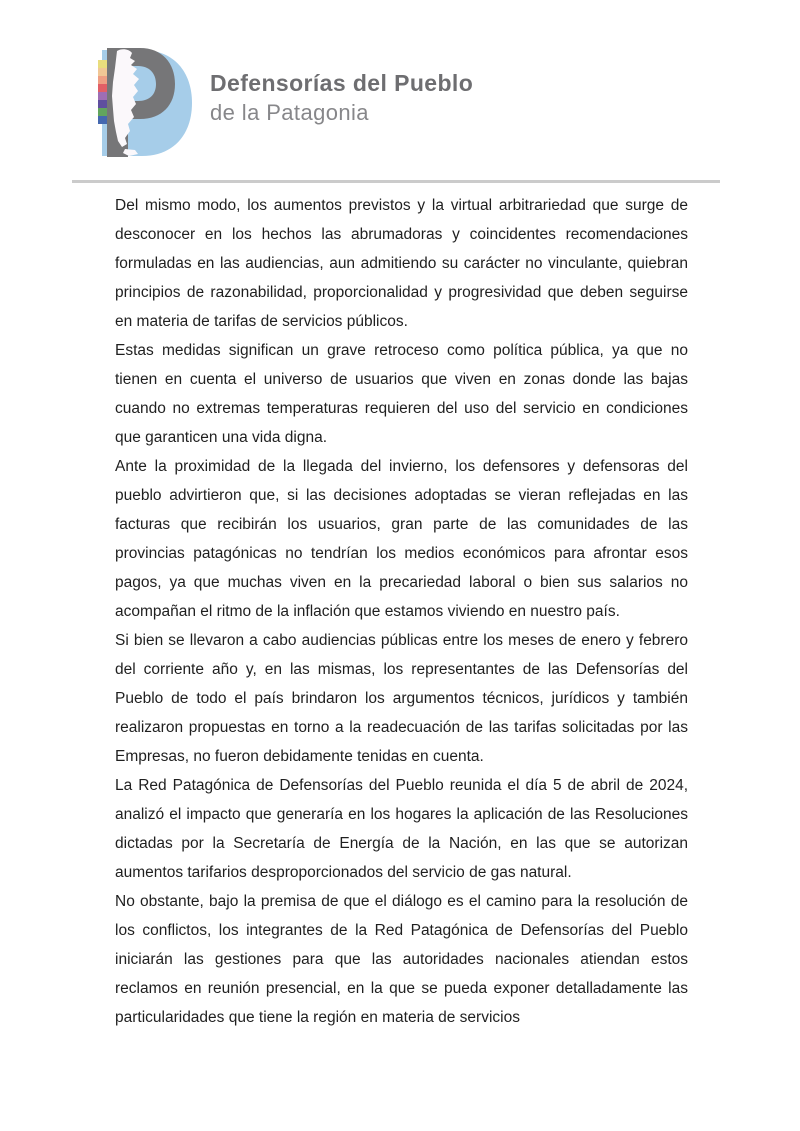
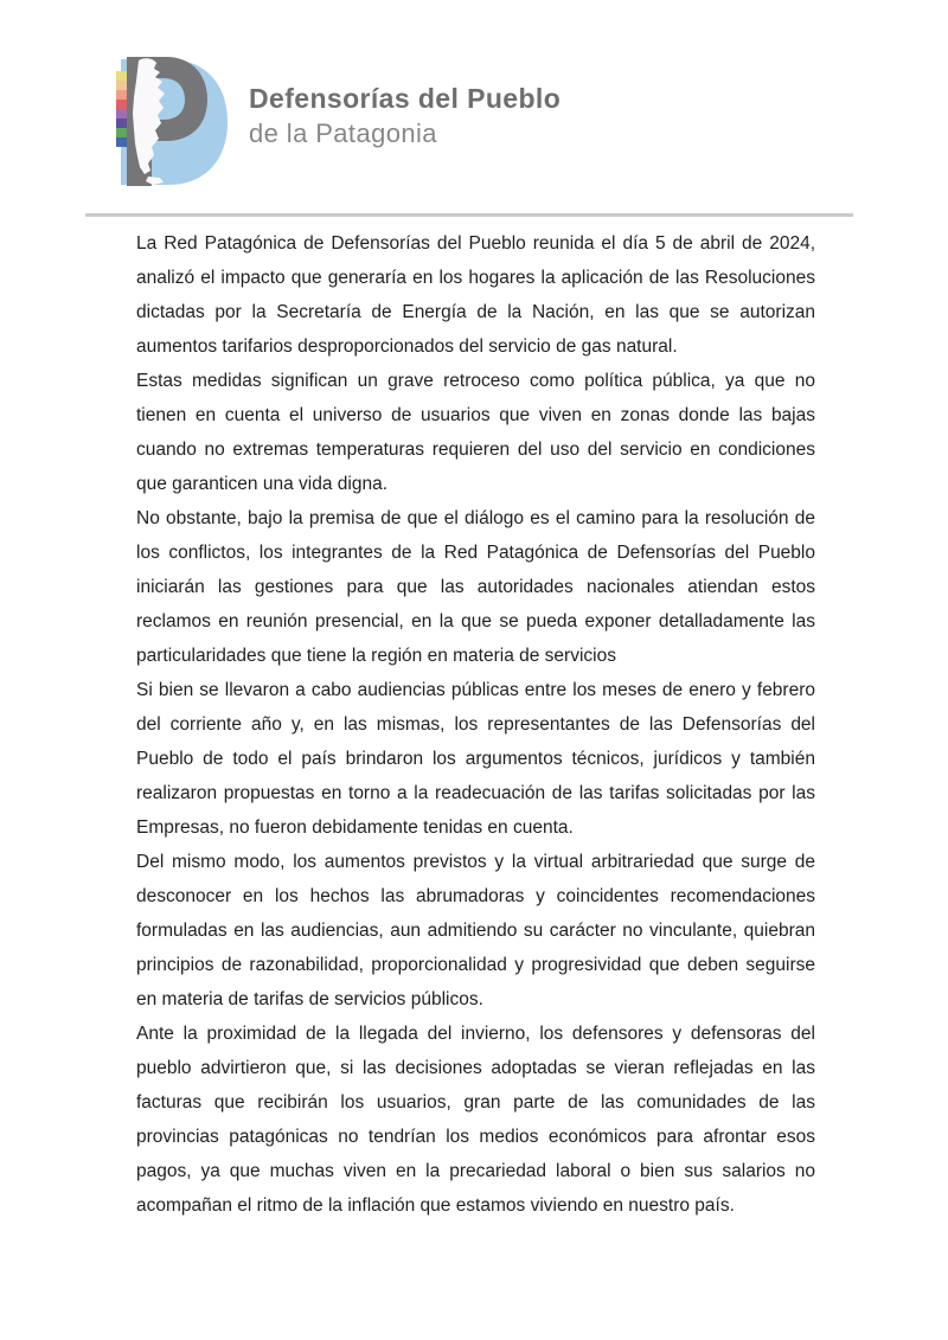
  Defensorías del Pueblo
  de la Patagonia
- Del mismo modo, los aumentos previstos y la virtual arbitrariedad que surge de desconocer en los hechos las abrumadoras y coincidentes recomendaciones formuladas en las audiencias, aun admitiendo su carácter no vinculante, quiebran principios de razonabilidad, proporcionalidad y progresividad que deben seguirse en materia de tarifas de servicios públicos.
+ La Red Patagónica de Defensorías del Pueblo reunida el día 5 de abril de 2024, analizó el impacto que generaría en los hogares la aplicación de las Resoluciones dictadas por la Secretaría de Energía de la Nación, en las que se autorizan aumentos tarifarios desproporcionados del servicio de gas natural.
  Estas medidas significan un grave retroceso como política pública, ya que no tienen en cuenta el universo de usuarios que viven en zonas donde las bajas cuando no extremas temperaturas requieren del uso del servicio en condiciones que garanticen una vida digna.
- Ante la proximidad de la llegada del invierno, los defensores y defensoras del pueblo advirtieron que, si las decisiones adoptadas se vieran reflejadas en las facturas que recibirán los usuarios, gran parte de las comunidades de las provincias patagónicas no tendrían los medios económicos para afrontar esos pagos, ya que muchas viven en la precariedad laboral o bien sus salarios no acompañan el ritmo de la inflación que estamos viviendo en nuestro país.
+ No obstante, bajo la premisa de que el diálogo es el camino para la resolución de los conflictos, los integrantes de la Red Patagónica de Defensorías del Pueblo iniciarán las gestiones para que las autoridades nacionales atiendan estos reclamos en reunión presencial, en la que se pueda exponer detalladamente las particularidades que tiene la región en materia de servicios
  Si bien se llevaron a cabo audiencias públicas entre los meses de enero y febrero del corriente año y, en las mismas, los representantes de las Defensorías del Pueblo de todo el país brindaron los argumentos técnicos, jurídicos y también realizaron propuestas en torno a la readecuación de las tarifas solicitadas por las Empresas, no fueron debidamente tenidas en cuenta.
- La Red Patagónica de Defensorías del Pueblo reunida el día 5 de abril de 2024, analizó el impacto que generaría en los hogares la aplicación de las Resoluciones dictadas por la Secretaría de Energía de la Nación, en las que se autorizan aumentos tarifarios desproporcionados del servicio de gas natural.
+ Del mismo modo, los aumentos previstos y la virtual arbitrariedad que surge de desconocer en los hechos las abrumadoras y coincidentes recomendaciones formuladas en las audiencias, aun admitiendo su carácter no vinculante, quiebran principios de razonabilidad, proporcionalidad y progresividad que deben seguirse en materia de tarifas de servicios públicos.
- No obstante, bajo la premisa de que el diálogo es el camino para la resolución de los conflictos, los integrantes de la Red Patagónica de Defensorías del Pueblo iniciarán las gestiones para que las autoridades nacionales atiendan estos reclamos en reunión presencial, en la que se pueda exponer detalladamente las particularidades que tiene la región en materia de servicios
+ Ante la proximidad de la llegada del invierno, los defensores y defensoras del pueblo advirtieron que, si las decisiones adoptadas se vieran reflejadas en las facturas que recibirán los usuarios, gran parte de las comunidades de las provincias patagónicas no tendrían los medios económicos para afrontar esos pagos, ya que muchas viven en la precariedad laboral o bien sus salarios no acompañan el ritmo de la inflación que estamos viviendo en nuestro país.
